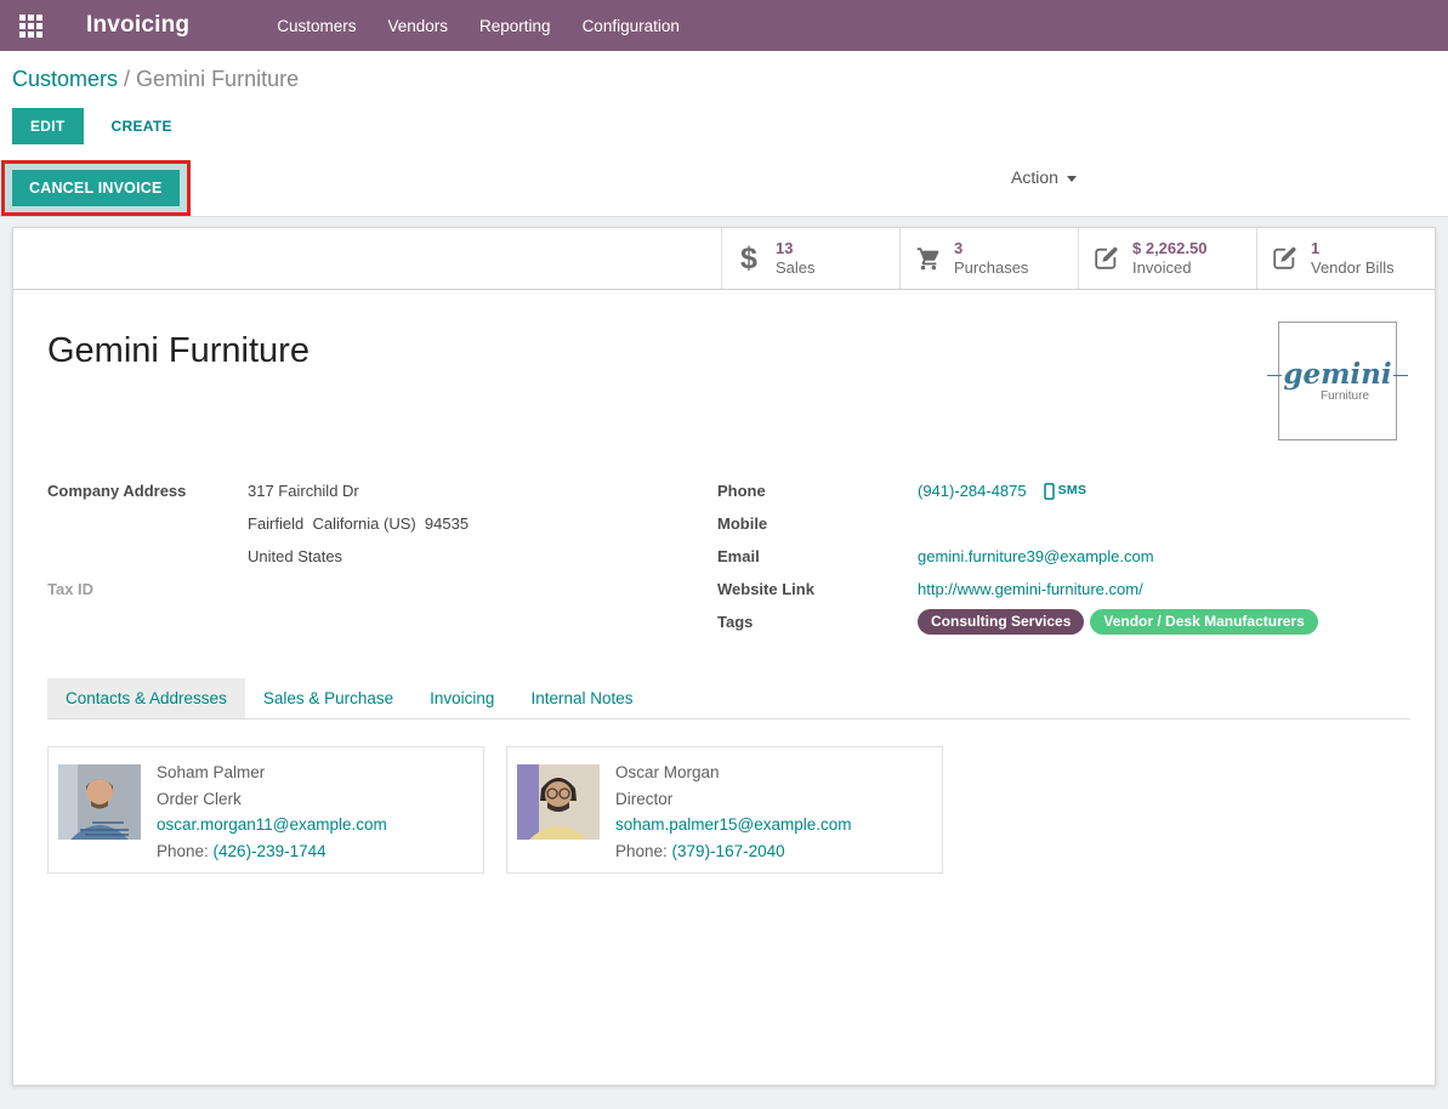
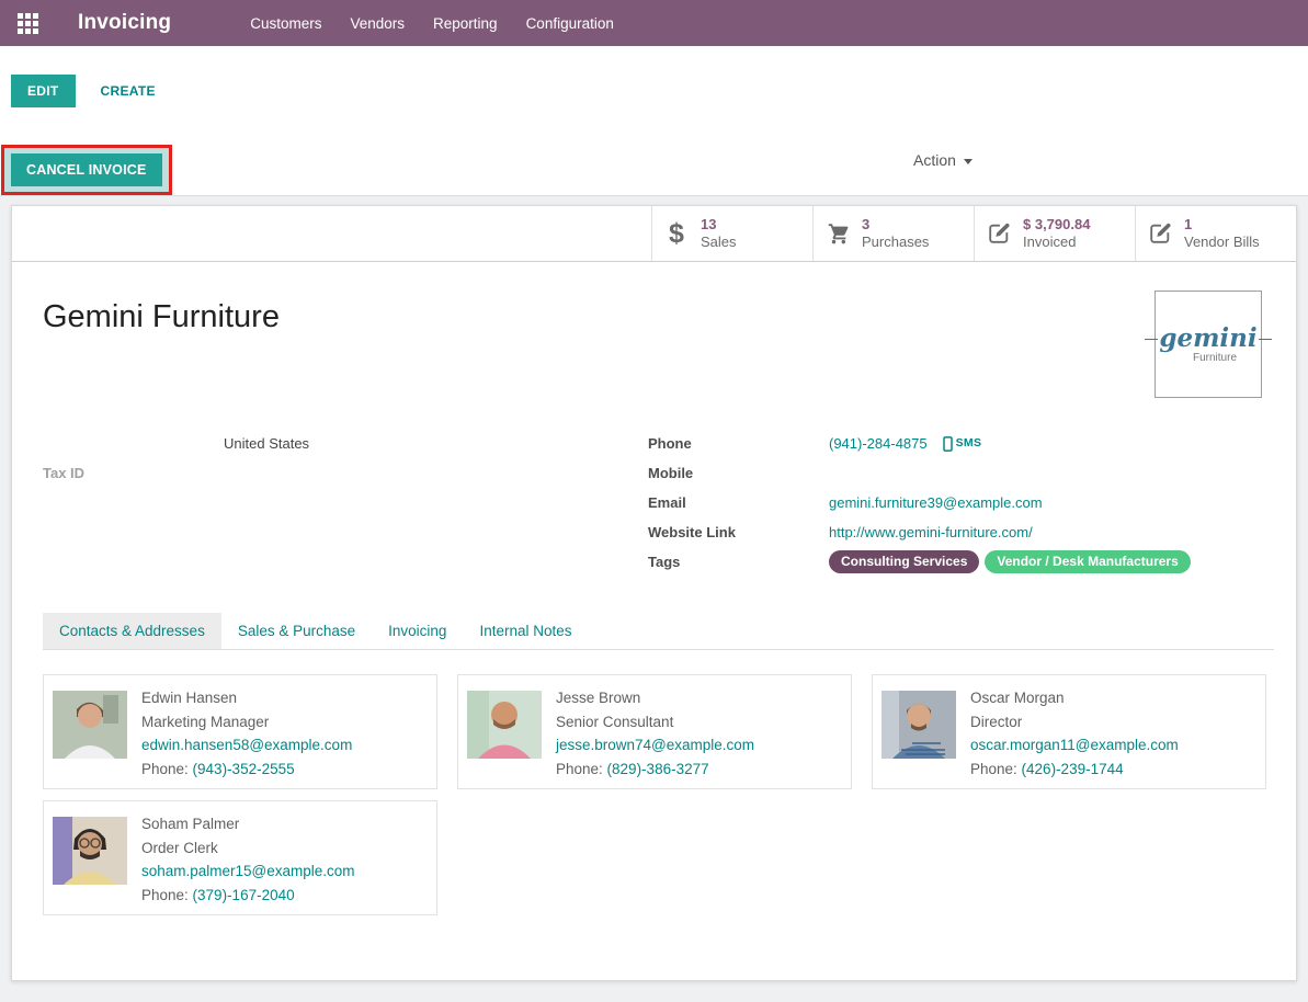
  Invoicing
  Customers
  Vendors
  Reporting
  Configuration
- Customers / Gemini Furniture
  EDIT
  CREATE
  Action
  CANCEL INVOICE
  $
  13
  Sales
  3
  Purchases
- $ 2,262.50
+ $ 3,790.84
  Invoiced
  1
  Vendor Bills
  gemini
  Furniture
  Gemini Furniture
- Company Address
- 317 Fairchild Dr
- Fairfield California (US) 94535
  United States
  Tax ID
  Phone
  (941)-284-4875
  SMS
  Mobile
  Email
  gemini.furniture39@example.com
  Website Link
  http://www.gemini-furniture.com/
  Tags
  Consulting Services
  Vendor / Desk Manufacturers
  Contacts & Addresses
  Sales & Purchase
  Invoicing
  Internal Notes
+ Edwin Hansen
+ Marketing Manager
+ edwin.hansen58@example.com
+ Phone: (943)-352-2555
+ Jesse Brown
+ Senior Consultant
+ jesse.brown74@example.com
+ Phone: (829)-386-3277
- Soham Palmer
+ Oscar Morgan
- Order Clerk
+ Director
  oscar.morgan11@example.com
  Phone: (426)-239-1744
- Oscar Morgan
+ Soham Palmer
- Director
+ Order Clerk
  soham.palmer15@example.com
  Phone: (379)-167-2040
